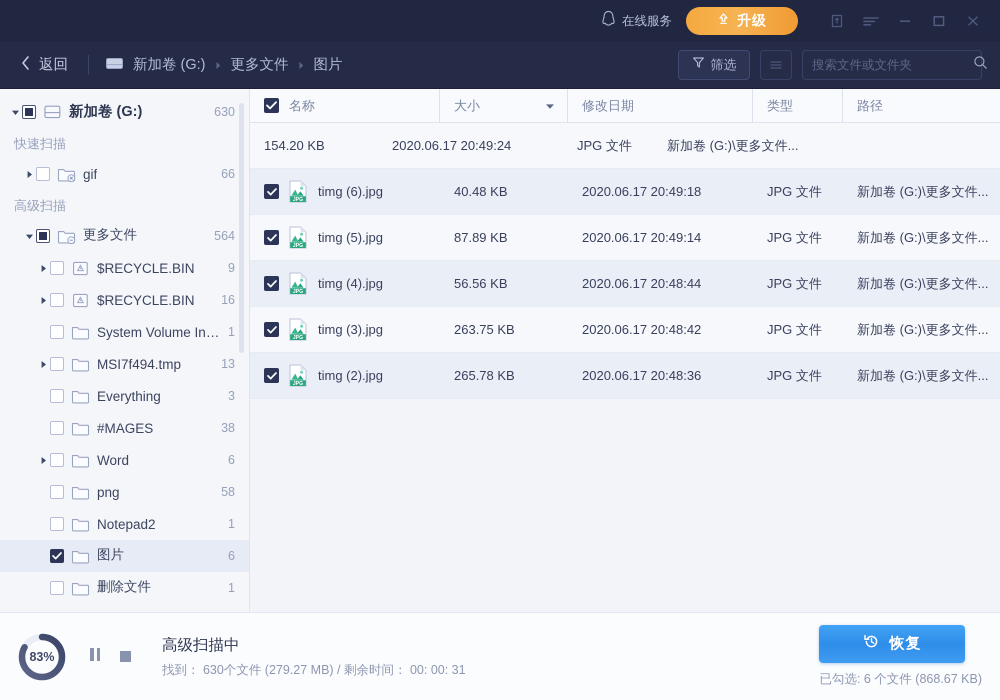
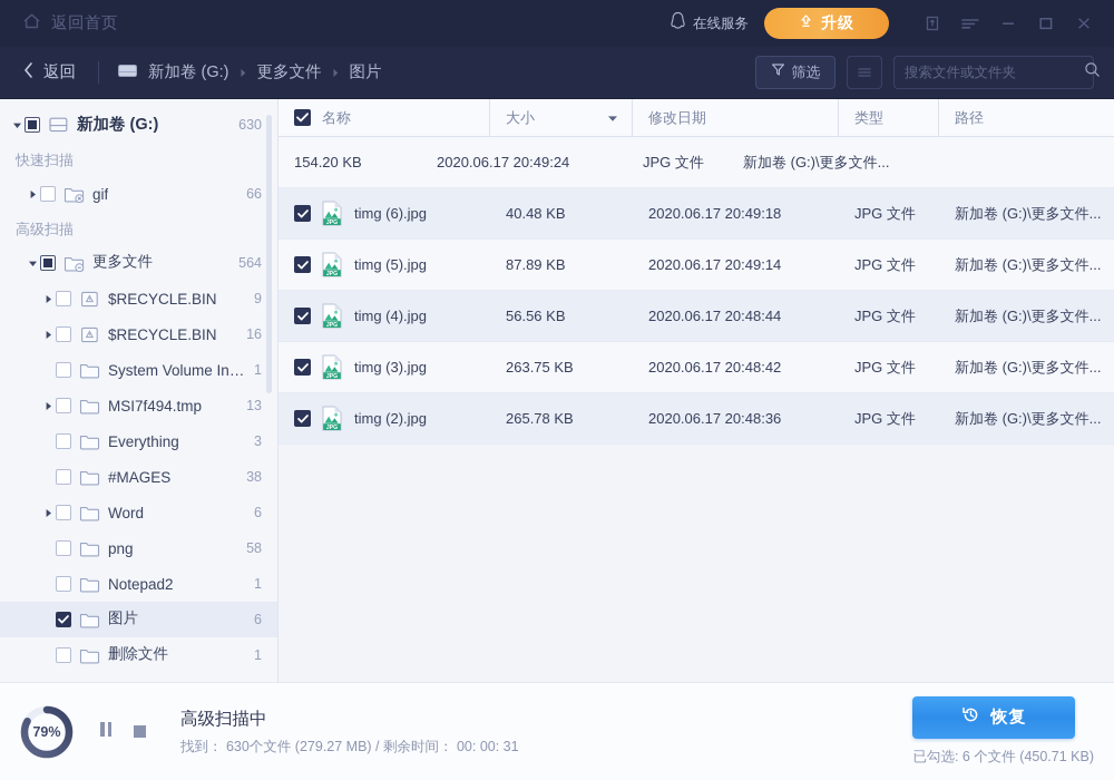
+ 返回首页
  在线服务
  升级
  返回
  新加卷 (G:)
  更多文件
  图片
  筛选
  搜索文件或文件夹
  新加卷 (G:)
  630
  快速扫描
  gif
  66
  高级扫描
  更多文件
  564
  $RECYCLE.BIN
  9
  $RECYCLE.BIN
  16
  System Volume Inf...
  1
  MSI7f494.tmp
  13
  Everything
  3
  #MAGES
  38
  Word
  6
  png
  58
  Notepad2
  1
  图片
  6
  删除文件
  1
  名称
  大小
  修改日期
  类型
  路径
  154.20 KB
  2020.06.17 20:49:24
  JPG 文件
  新加卷 (G:)\更多文件...
  timg (6).jpg
  40.48 KB
  2020.06.17 20:49:18
  JPG 文件
  新加卷 (G:)\更多文件...
  timg (5).jpg
  87.89 KB
  2020.06.17 20:49:14
  JPG 文件
  新加卷 (G:)\更多文件...
  timg (4).jpg
  56.56 KB
  2020.06.17 20:48:44
  JPG 文件
  新加卷 (G:)\更多文件...
  timg (3).jpg
  263.75 KB
  2020.06.17 20:48:42
  JPG 文件
  新加卷 (G:)\更多文件...
  timg (2).jpg
  265.78 KB
  2020.06.17 20:48:36
  JPG 文件
  新加卷 (G:)\更多文件...
- 83%
+ 79%
  高级扫描中
  找到： 630个文件 (279.27 MB) / 剩余时间： 00: 00: 31
  恢复
- 已勾选: 6 个文件 (868.67 KB)
+ 已勾选: 6 个文件 (450.71 KB)
